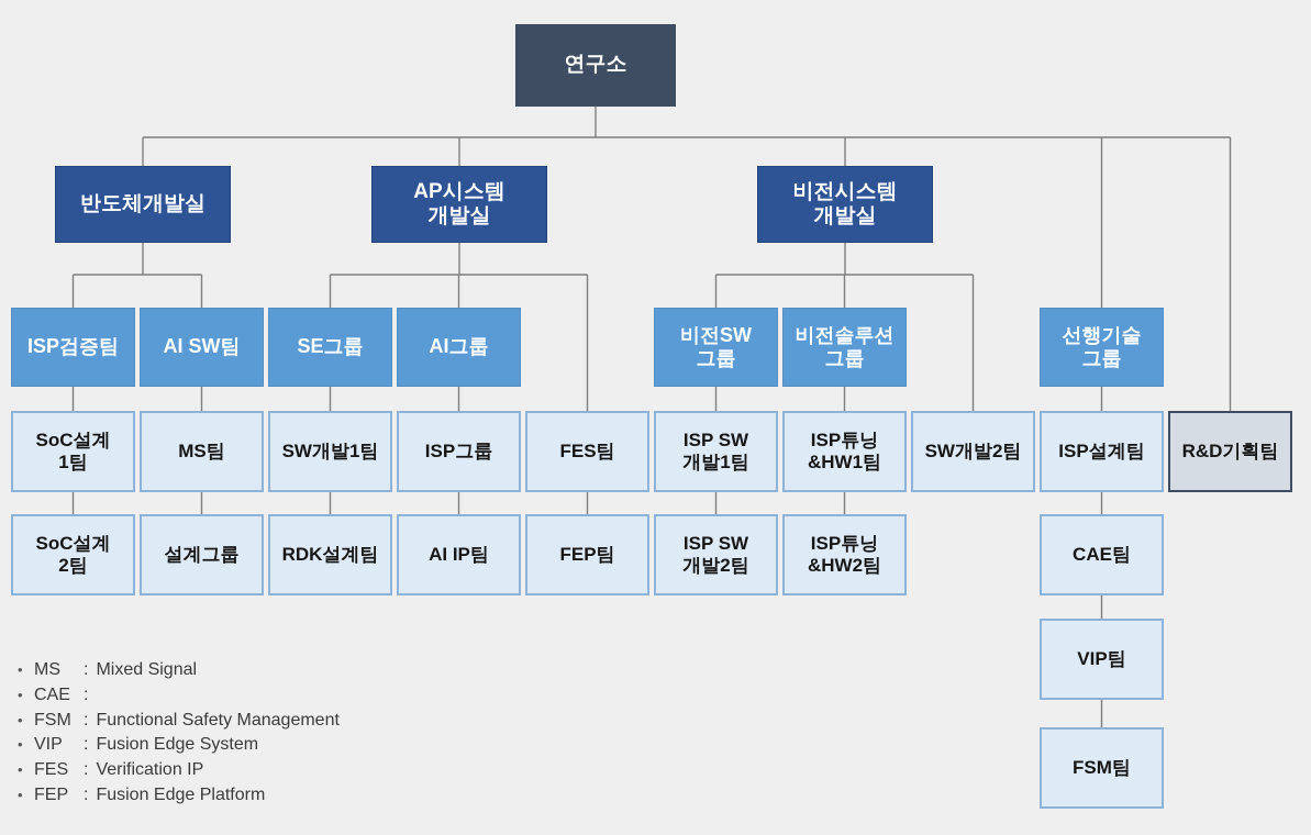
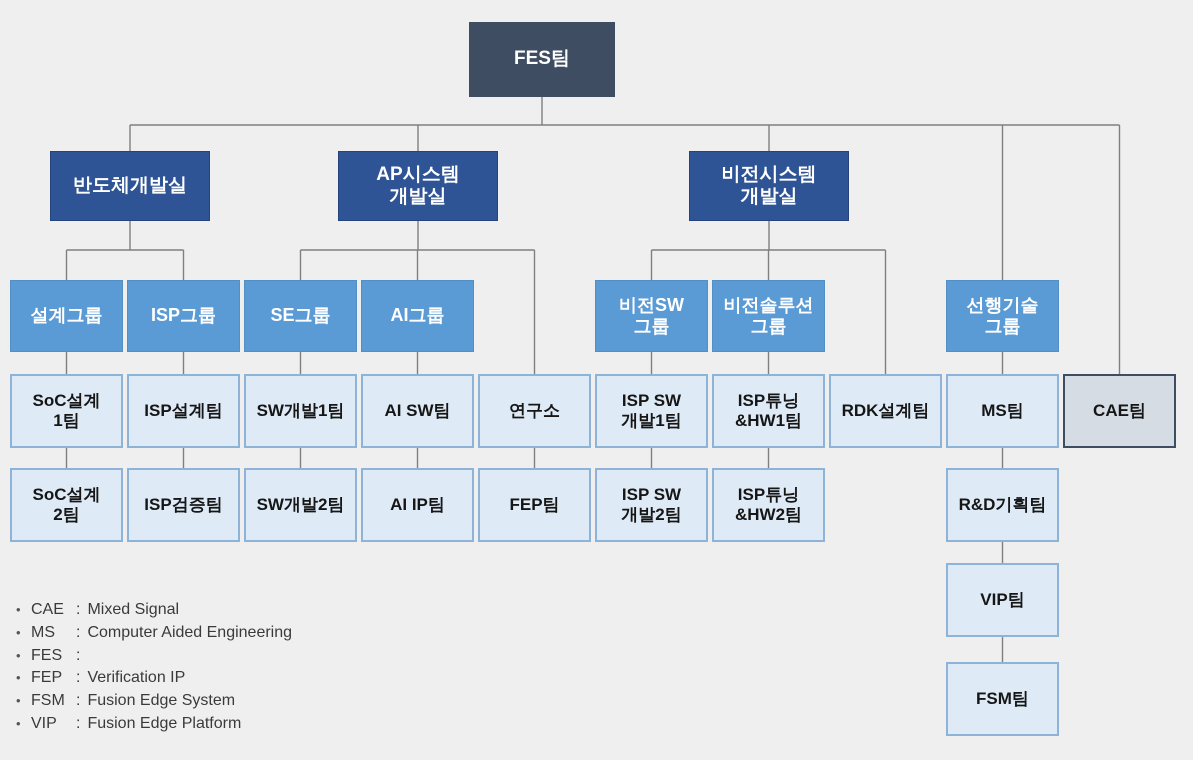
- 연구소
+ FES팀
  반도체개발실
  AP시스템
  개발실
  비전시스템
  개발실
- ISP검증팀
+ 설계그룹
- AI SW팀
+ ISP그룹
  SE그룹
  AI그룹
  비전SW
  그룹
  비전솔루션
  그룹
  선행기술
  그룹
  SoC설계
  1팀
- MS팀
+ ISP설계팀
  SW개발1팀
- ISP그룹
+ AI SW팀
- FES팀
+ 연구소
  ISP SW
  개발1팀
  ISP튜닝
  &HW1팀
- SW개발2팀
+ RDK설계팀
- ISP설계팀
+ MS팀
- R&D기획팀
+ CAE팀
  SoC설계
  2팀
- 설계그룹
+ ISP검증팀
- RDK설계팀
+ SW개발2팀
  AI IP팀
  FEP팀
  ISP SW
  개발2팀
  ISP튜닝
  &HW2팀
- CAE팀
+ R&D기획팀
  VIP팀
  FSM팀
  •
- MS
+ CAE
  :
  Mixed Signal
  •
- CAE
+ MS
  :
+ Computer Aided Engineering
  •
- FSM
+ FES
  :
- Functional Safety Management
  •
- VIP
+ FEP
  :
- Fusion Edge System
+ Verification IP
  •
- FES
+ FSM
  :
- Verification IP
+ Fusion Edge System
  •
- FEP
+ VIP
  :
  Fusion Edge Platform
